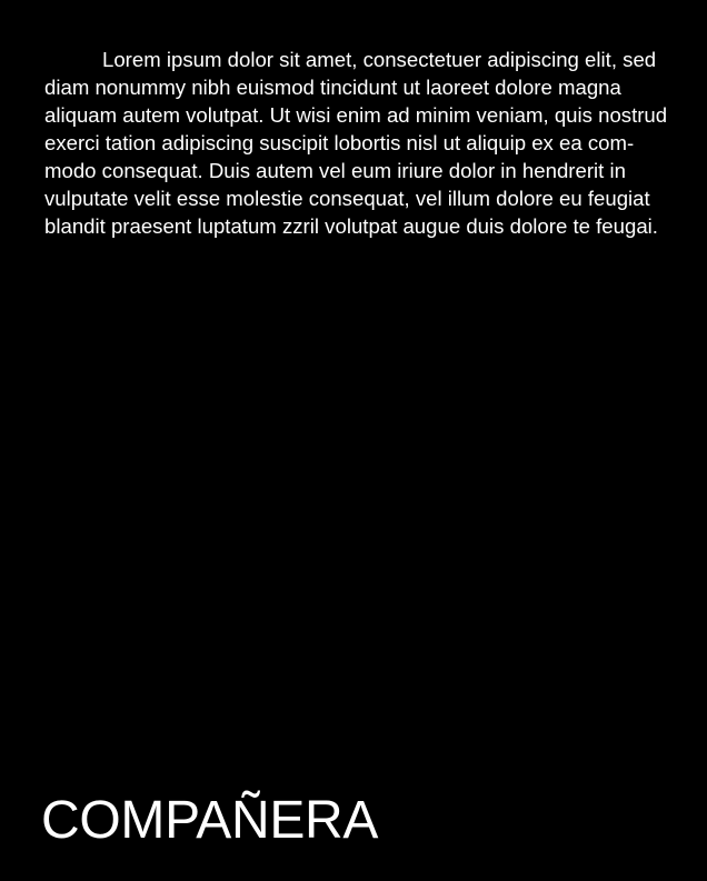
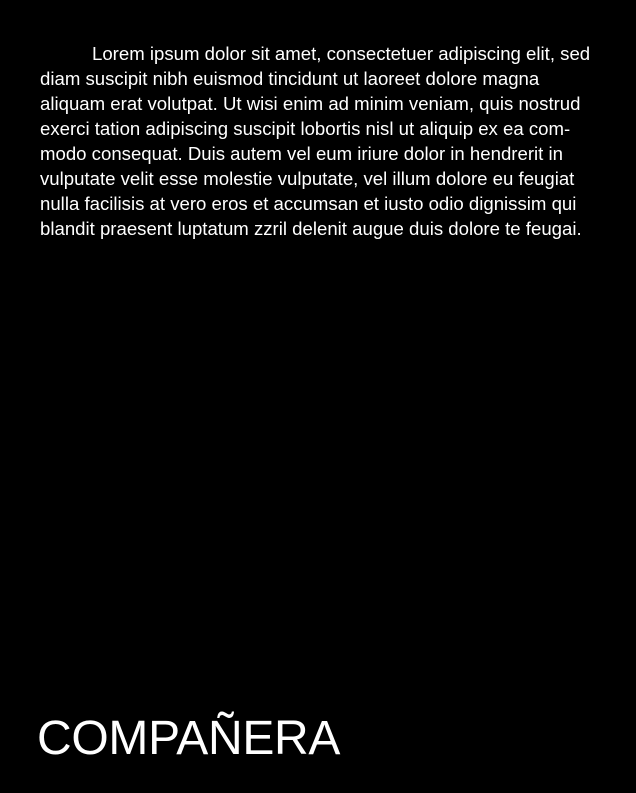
  Lorem ipsum dolor sit amet, consectetuer adipiscing elit, sed
- diam nonummy nibh euismod tincidunt ut laoreet dolore magna
+ diam suscipit nibh euismod tincidunt ut laoreet dolore magna
- aliquam autem volutpat. Ut wisi enim ad minim veniam, quis nostrud
+ aliquam erat volutpat. Ut wisi enim ad minim veniam, quis nostrud
  exerci tation adipiscing suscipit lobortis nisl ut aliquip ex ea com-
  modo consequat. Duis autem vel eum iriure dolor in hendrerit in
- vulputate velit esse molestie consequat, vel illum dolore eu feugiat
+ vulputate velit esse molestie vulputate, vel illum dolore eu feugiat
+ nulla facilisis at vero eros et accumsan et iusto odio dignissim qui
- blandit praesent luptatum zzril volutpat augue duis dolore te feugai.
+ blandit praesent luptatum zzril delenit augue duis dolore te feugai.
  COMPAÑERA
